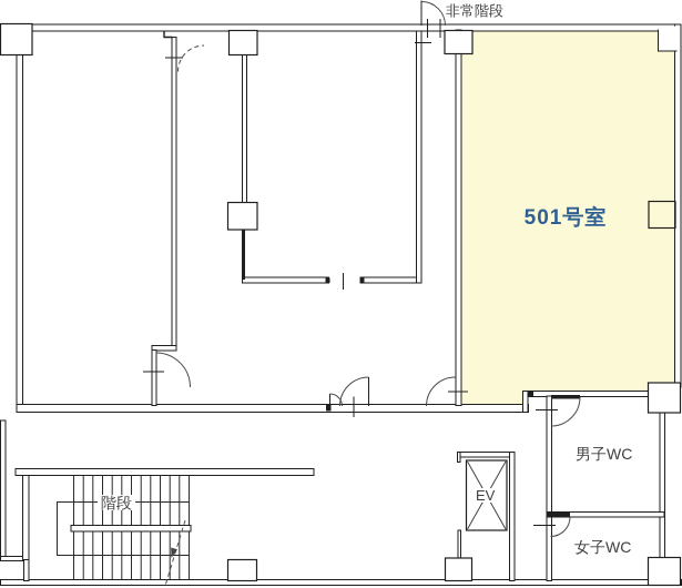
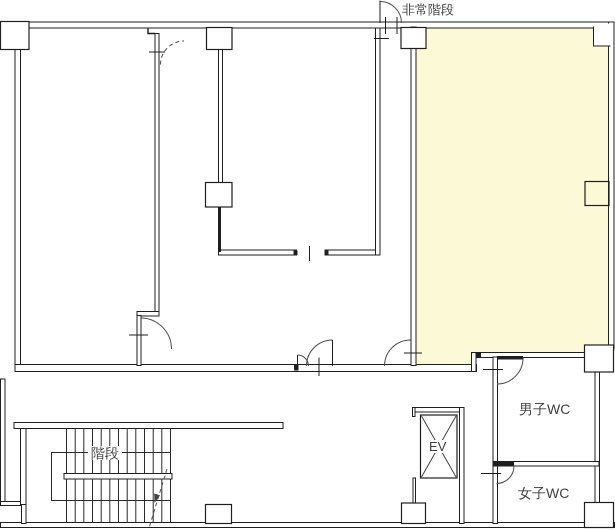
  非常階段
- 501号室
  階段
  EV
  男子WC
  女子WC
